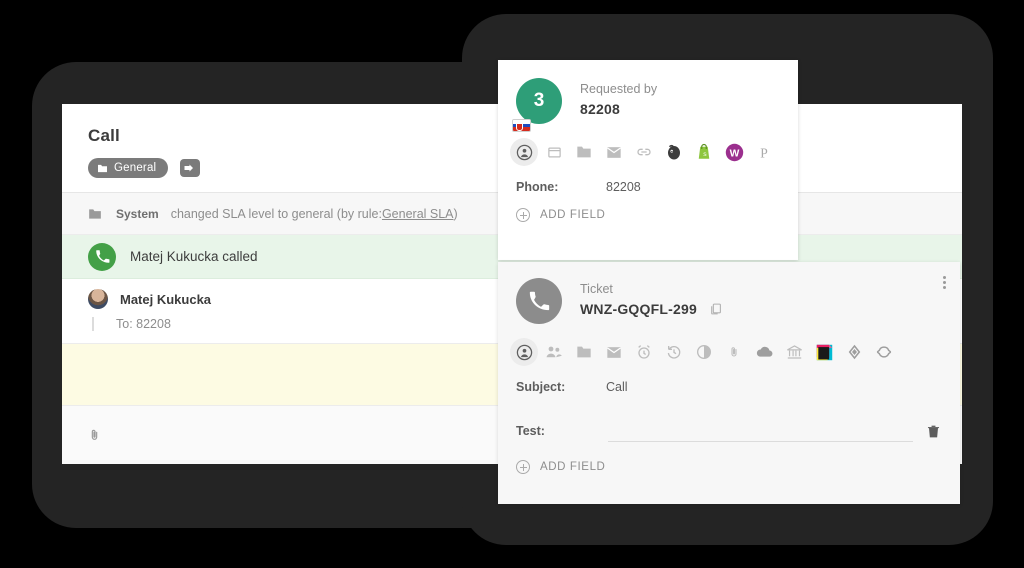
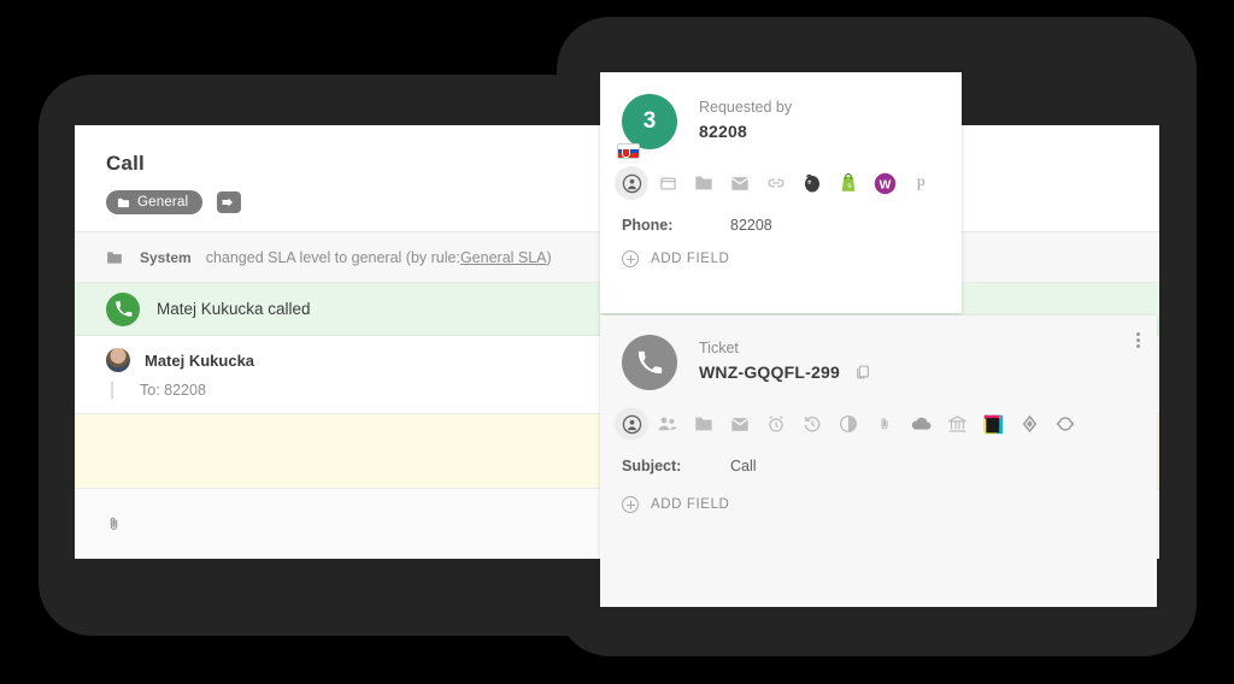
  Call
  General
  System
  changed SLA level to general (by rule:
  General SLA
  )
  Matej Kukucka called
  Matej Kukucka
  To: 82208
  3
  Requested by
  82208
  W
  P
  Phone:
  82208
  ADD FIELD
  Ticket
  WNZ-GQQFL-299
  Subject:
  Call
- Test:
  ADD FIELD
